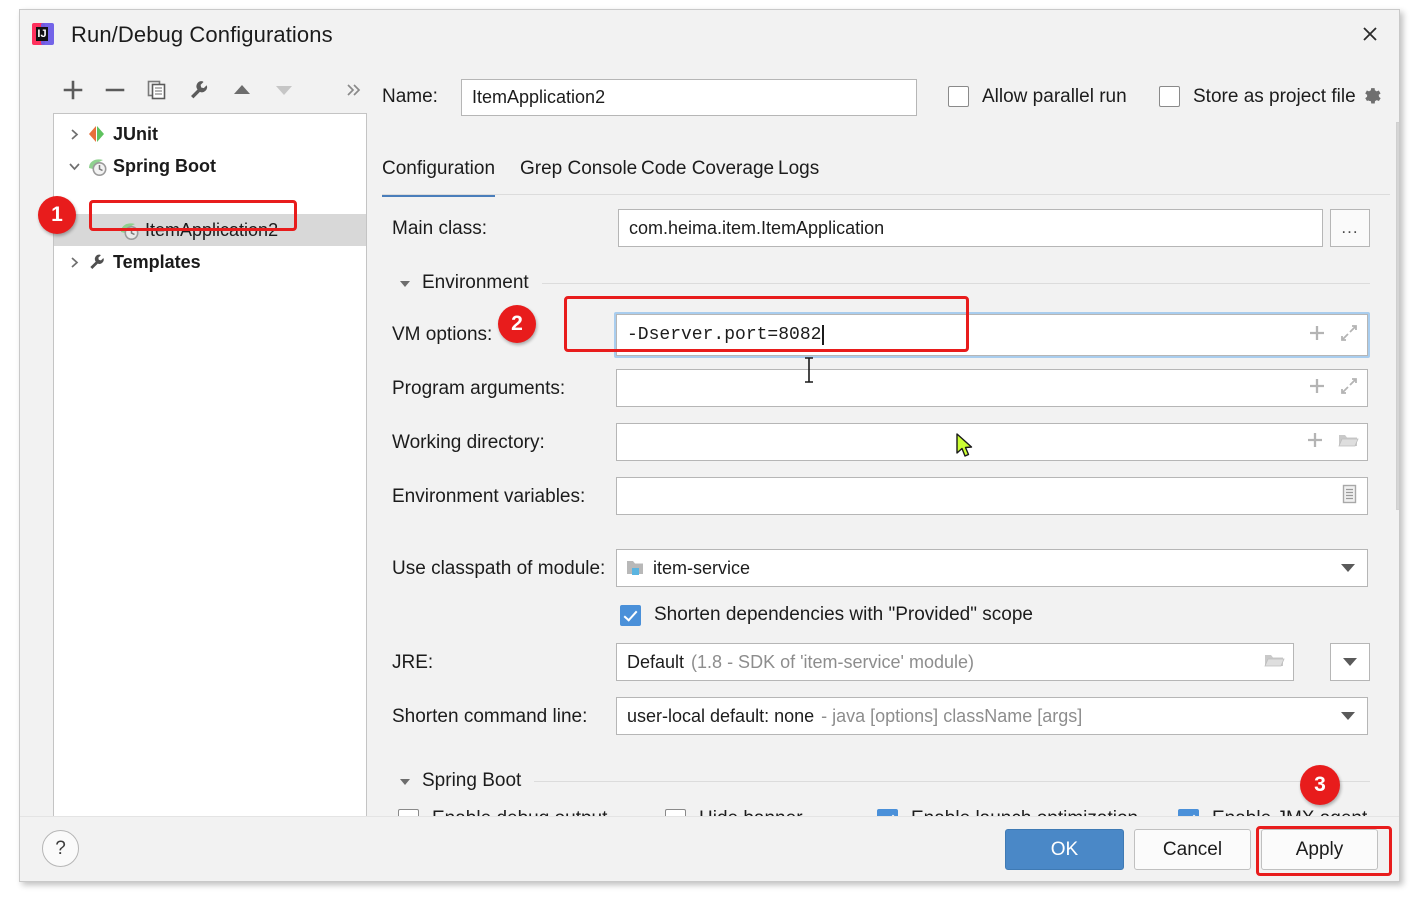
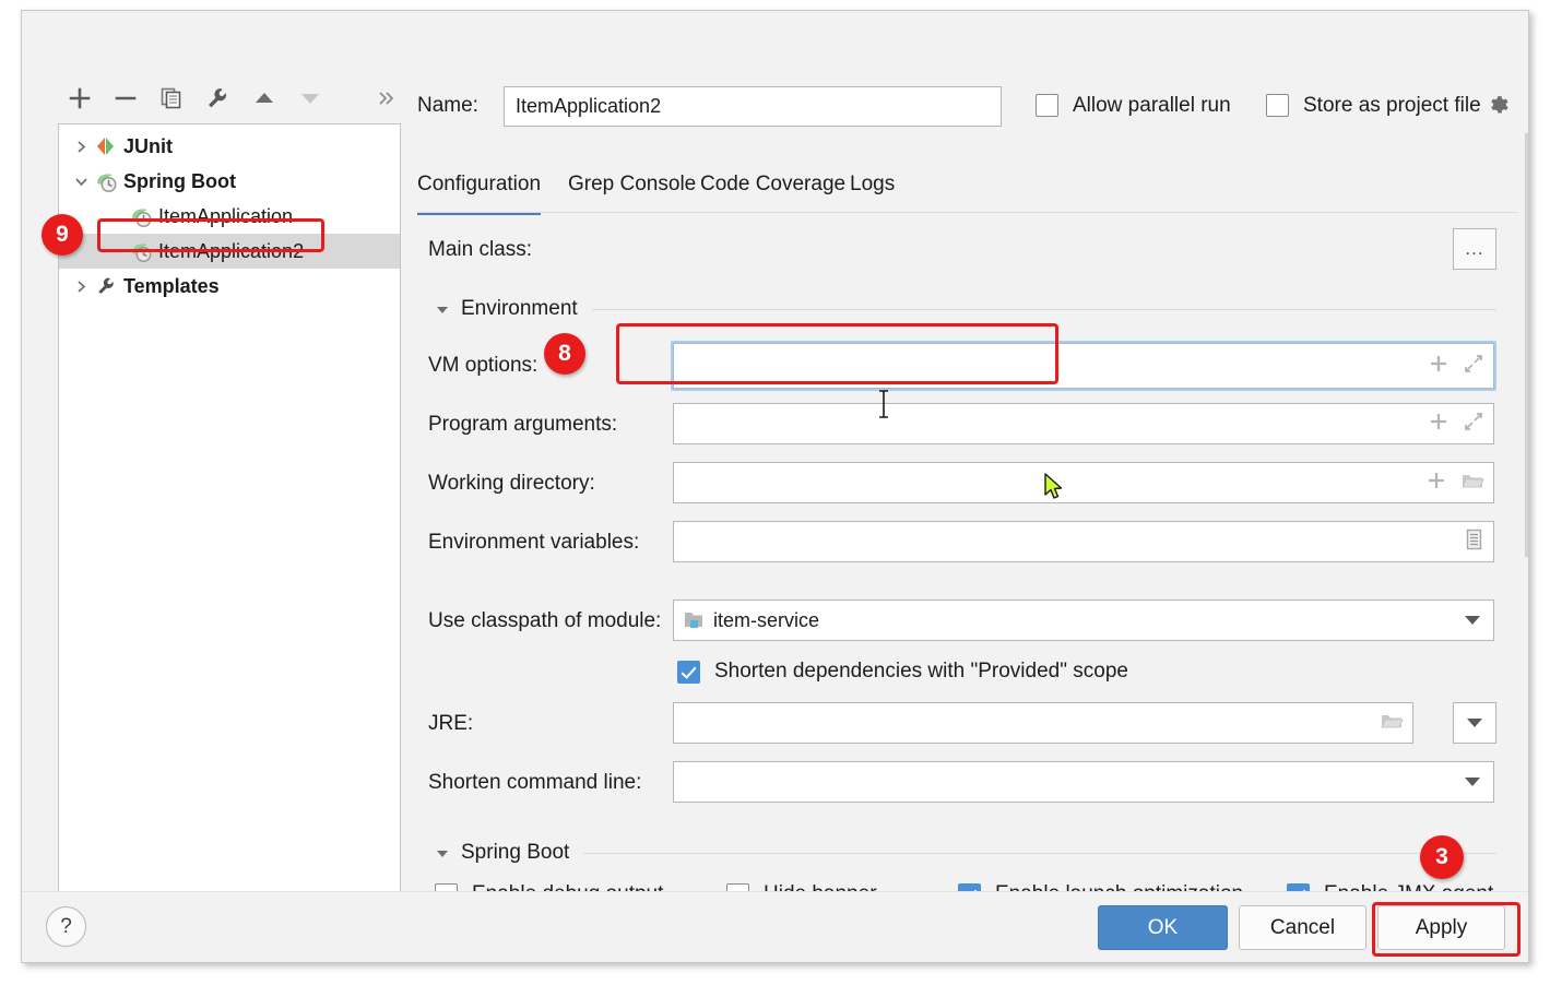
- IJ
- Run/Debug Configurations
  JUnit
  Spring Boot
+ ItemApplication
  ItemApplication2
  Templates
  Name:
  ItemApplication2
  Allow parallel run
  Store as project file
  Configuration
  Grep Console
  Code Coverage
  Logs
  Main class:
- com.heima.item.ItemApplication
  ...
  Environment
  VM options:
- -Dserver.port=8082
  Program arguments:
  Working directory:
  Environment variables:
  Use classpath of module:
  item-service
  Shorten dependencies with "Provided" scope
  JRE:
- Default
- (1.8 - SDK of 'item-service' module)
  Shorten command line:
- user-local default: none
- - java [options] className [args]
  Spring Boot
  ?
  OK
  Cancel
  Apply
- 1
+ 9
- 2
+ 8
  3
